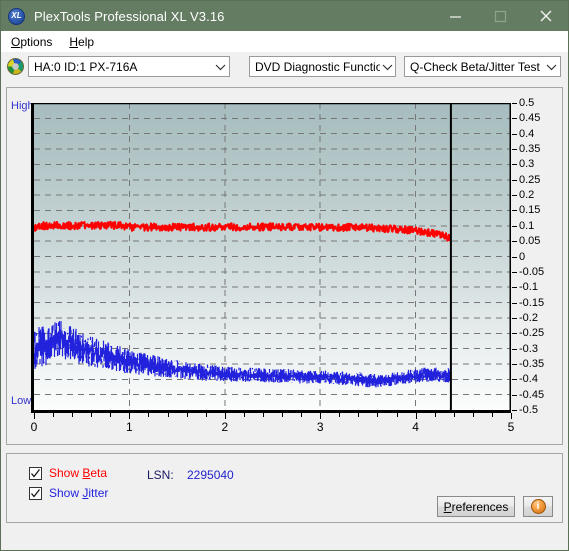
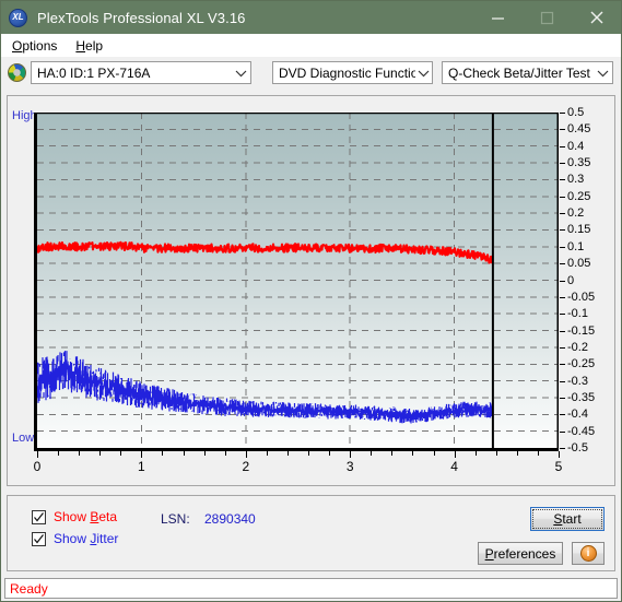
  XL
  PlexTools Professional XL V3.16
  Options
  Help
  HA:0 ID:1 PX-716A
  DVD Diagnostic Functio
  Q-Check Beta/Jitter Test
  Hig
  Low
  0.5
  0.45
  0.4
  0.35
  0.3
  0.25
  0.2
  0.15
  0.1
  0.05
  0
  -0.05
  -0.1
  -0.15
  -0.2
  -0.25
  -0.3
  -0.35
  -0.4
  -0.45
  -0.5
  0
  1
  2
  3
  4
  5
  Show Beta
  Show Jitter
  LSN:
- 2295040
+ 2890340
+ Start
  Preferences
  i
+ Ready
